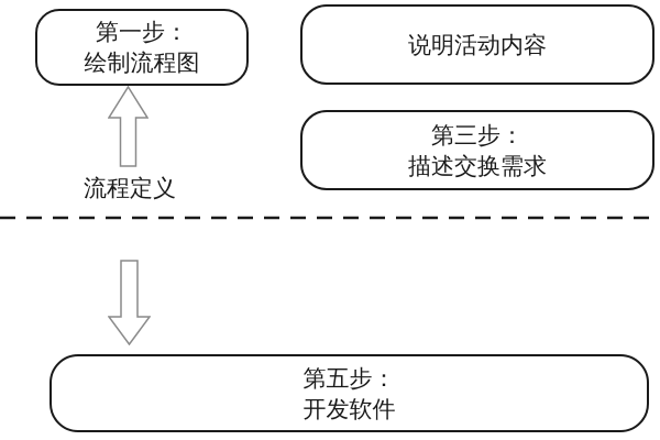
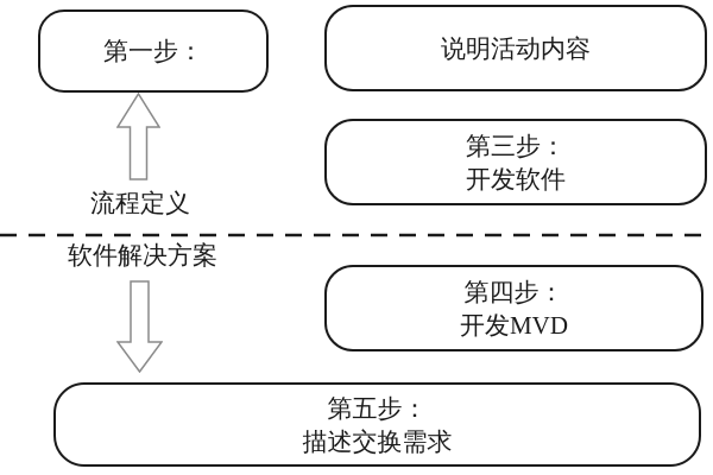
  第一步：
- 绘制流程图
  说明活动内容
  第三步：
- 描述交换需求
+ 开发软件
  流程定义
+ 软件解决方案
+ 第四步：
+ 开发MVD
  第五步：
- 开发软件
+ 描述交换需求
